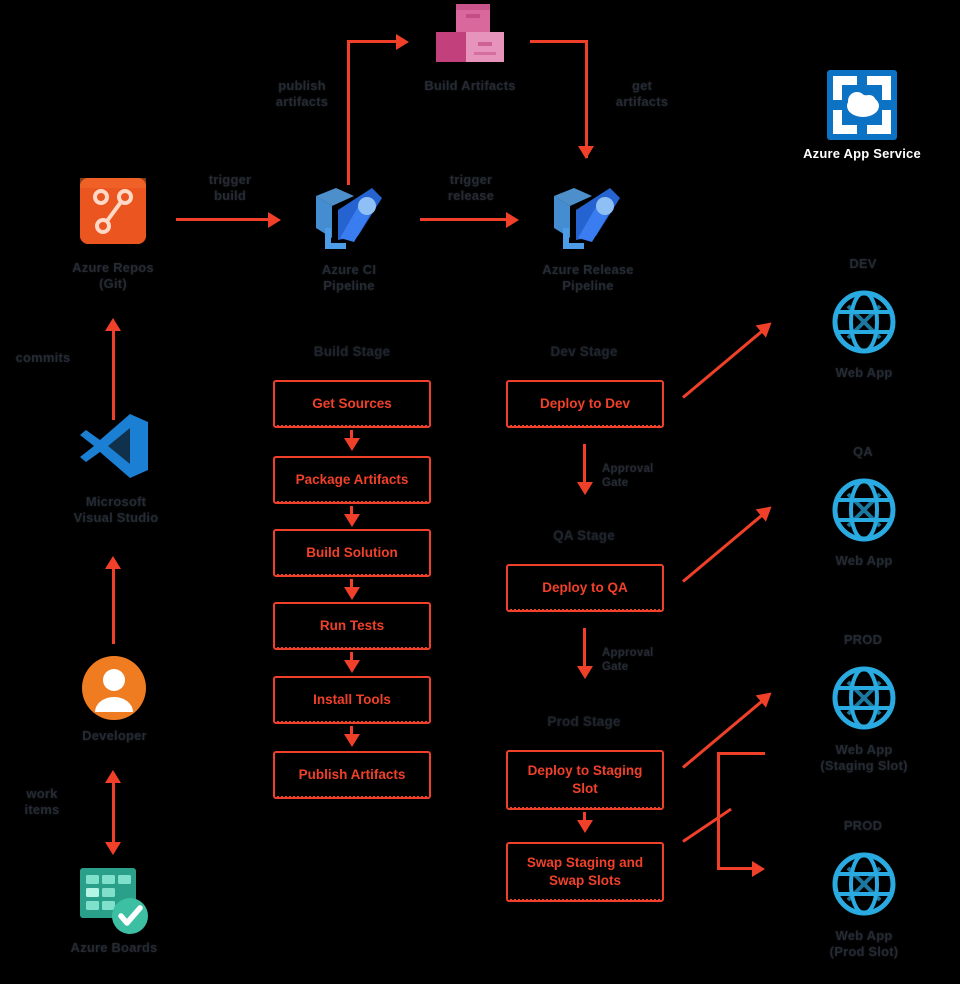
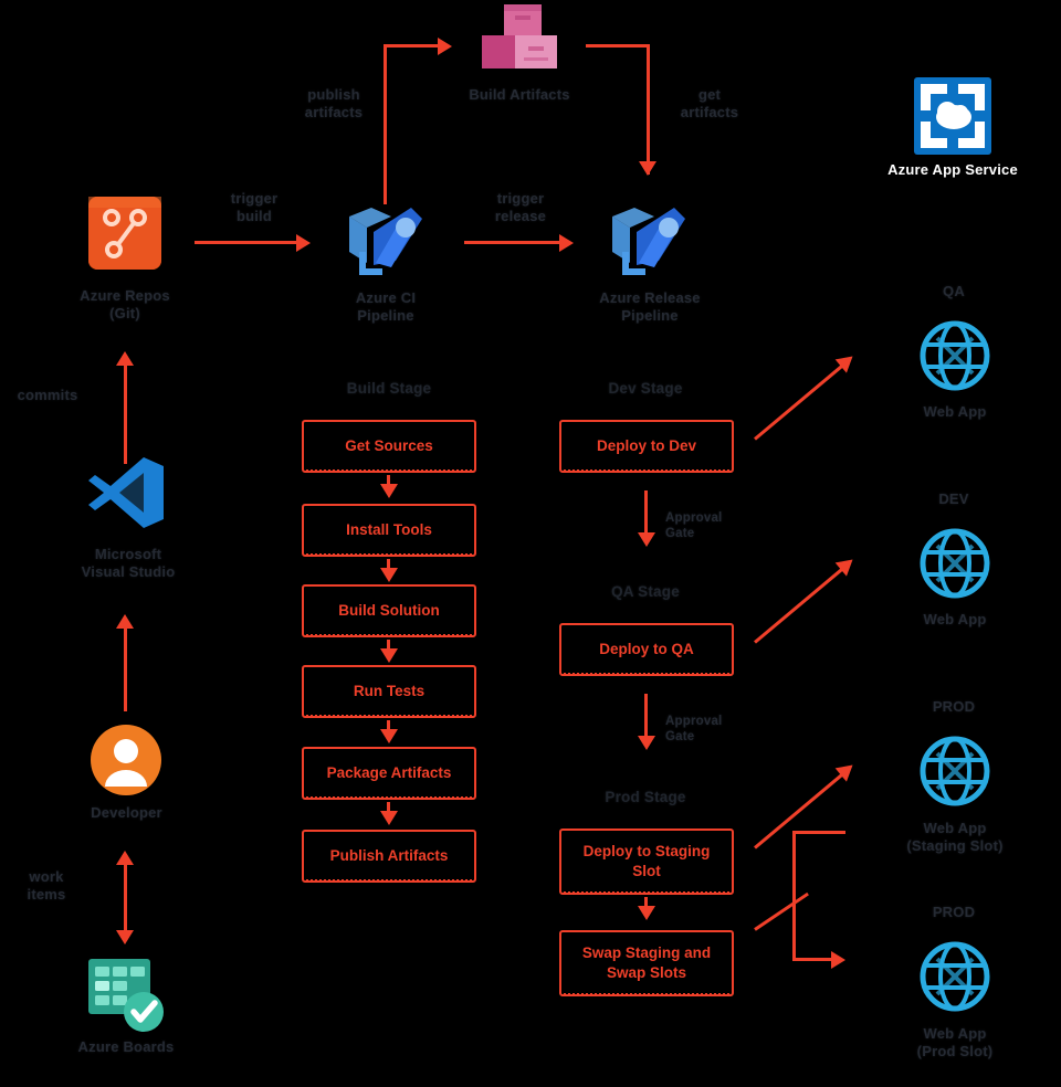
  publish
  artifacts
  Build Artifacts
  get
  artifacts
  Azure App Service
  Azure Repos
  (Git)
  trigger
  build
  Azure CI
  Pipeline
  trigger
  release
  Azure Release
  Pipeline
  commits
  Microsoft
  Visual Studio
  Developer
  work
  items
  Azure Boards
  Build Stage
  Get Sources
- Package Artifacts
+ Install Tools
  Build Solution
  Run Tests
- Install Tools
+ Package Artifacts
  Publish Artifacts
  Dev Stage
  Deploy to Dev
  Approval
  Gate
  QA Stage
  Deploy to QA
  Approval
  Gate
  Prod Stage
  Deploy to Staging Slot
  Swap Staging and Swap Slots
- DEV
+ QA
  Web App
- QA
+ DEV
  Web App
  PROD
  Web App
  (Staging Slot)
  PROD
  Web App
  (Prod Slot)
